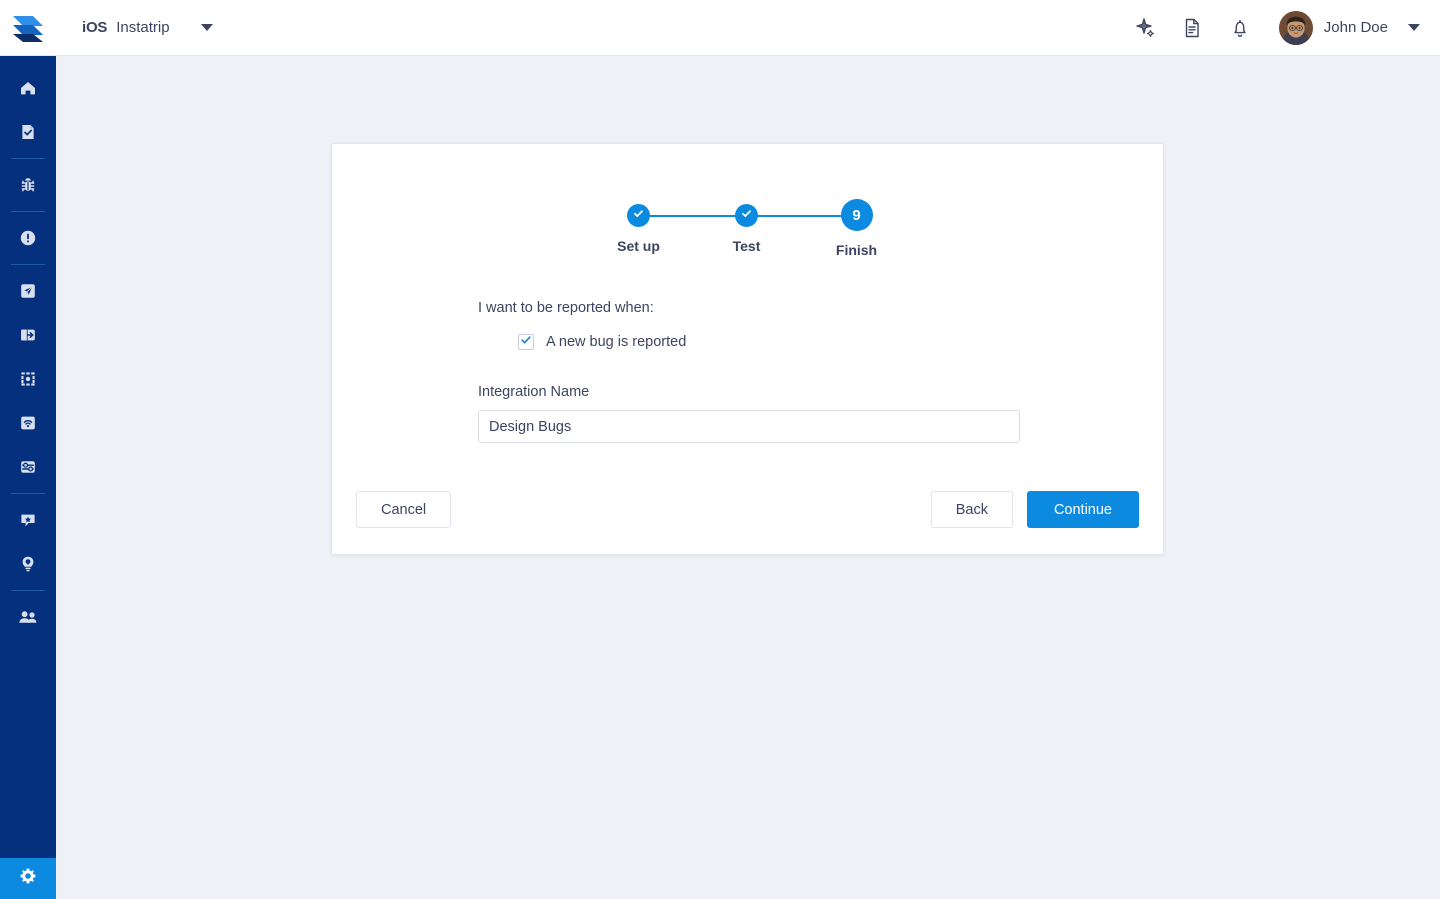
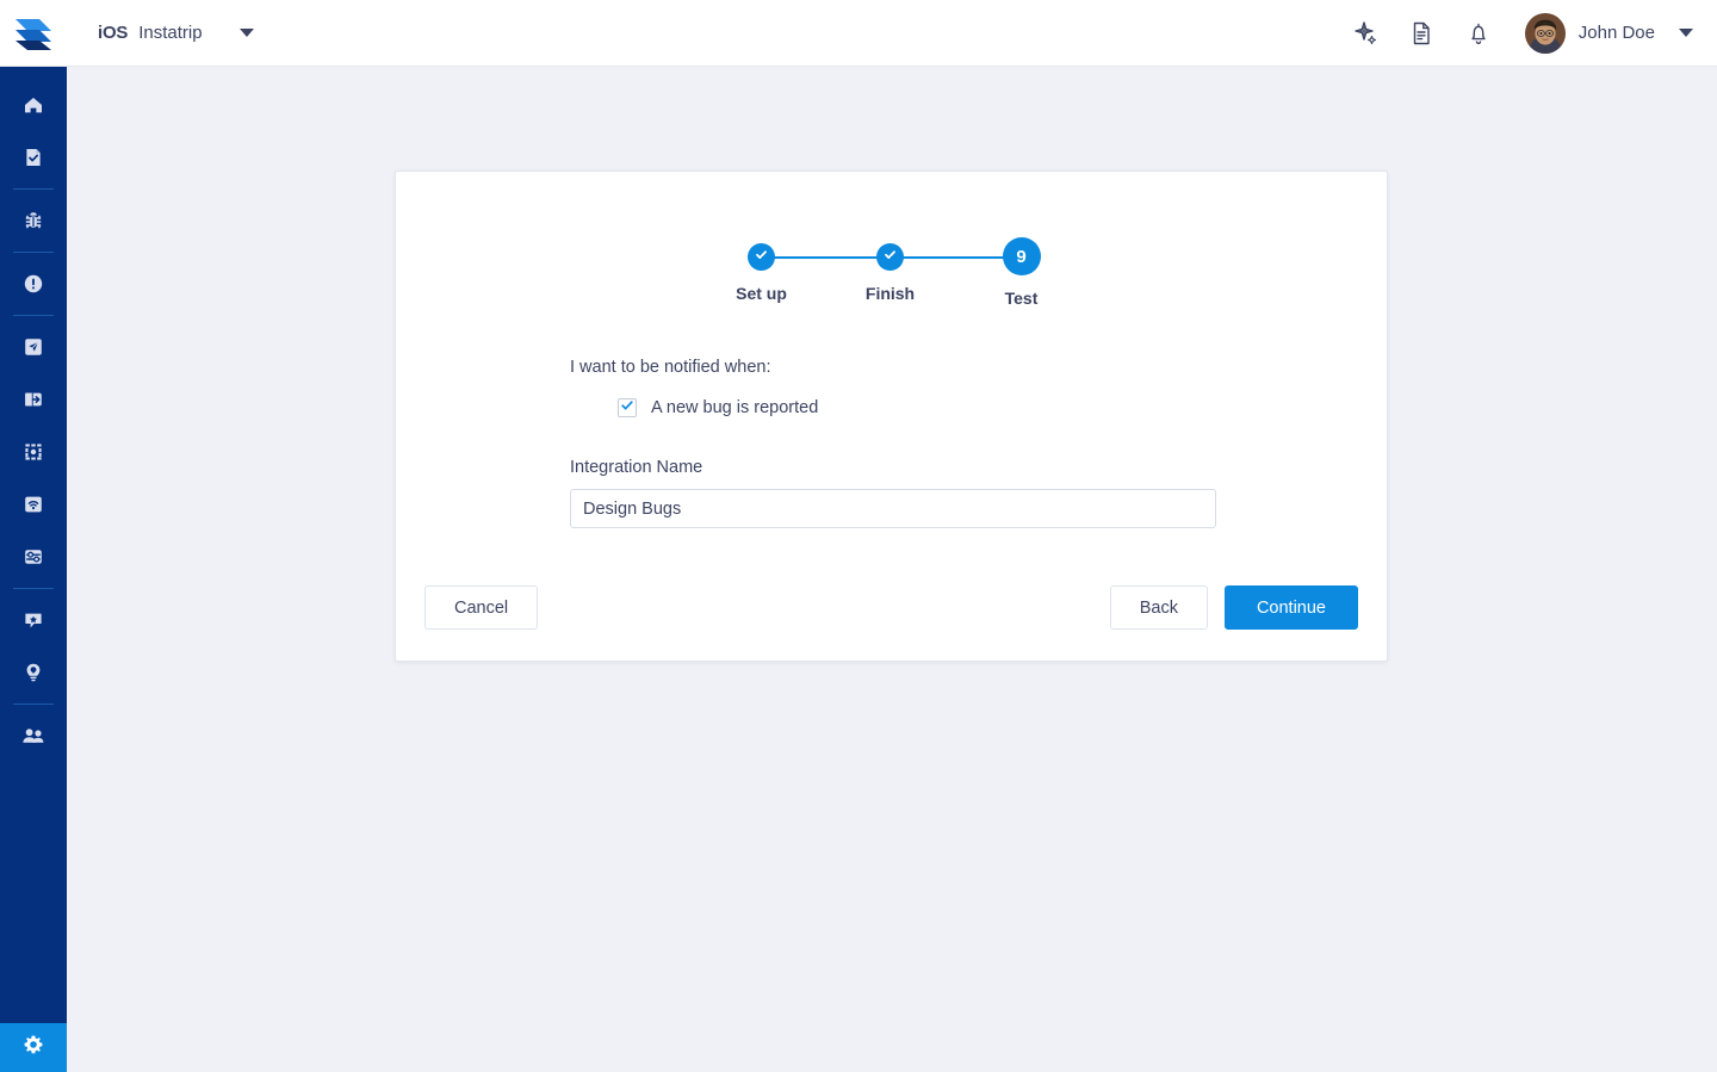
  iOS
  Instatrip
  John Doe
  Set up
- Test
+ Finish
  9
- Finish
+ Test
- I want to be reported when:
+ I want to be notified when:
  A new bug is reported
  Integration Name
  Design Bugs
  Cancel
  Back
  Continue
